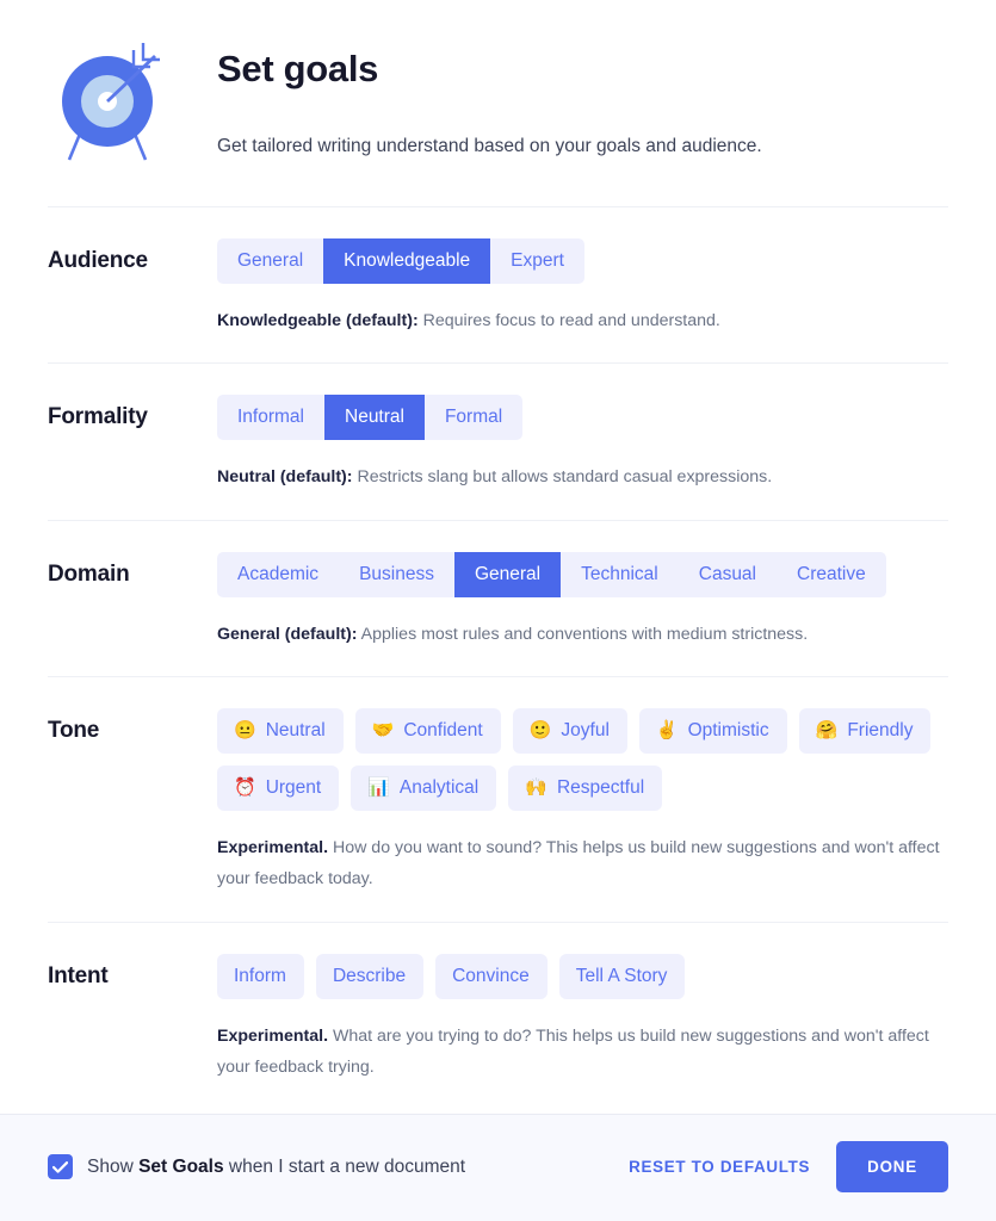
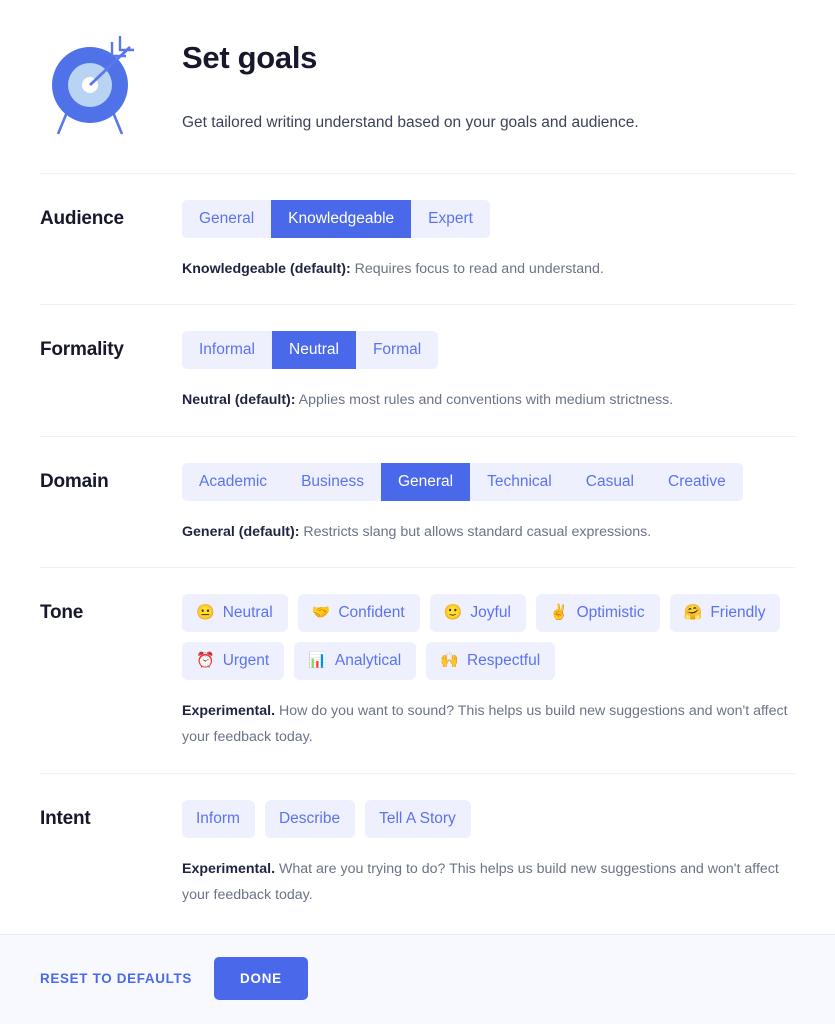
  Set goals
  Get tailored writing understand based on your goals and audience.
  Audience
  General
  Knowledgeable
  Expert
  Knowledgeable (default): Requires focus to read and understand.
  Formality
  Informal
  Neutral
  Formal
- Neutral (default): Restricts slang but allows standard casual expressions.
+ Neutral (default): Applies most rules and conventions with medium strictness.
  Domain
  Academic
  Business
  General
  Technical
  Casual
  Creative
- General (default): Applies most rules and conventions with medium strictness.
+ General (default): Restricts slang but allows standard casual expressions.
  Tone
  😐
  Neutral
  🤝
  Confident
  🙂
  Joyful
  ✌️
  Optimistic
  🤗
  Friendly
  ⏰
  Urgent
  📊
  Analytical
  🙌
  Respectful
  Experimental. How do you want to sound? This helps us build new suggestions and won't affect your feedback today.
  Intent
  Inform
  Describe
- Convince
  Tell A Story
- Experimental. What are you trying to do? This helps us build new suggestions and won't affect your feedback trying.
+ Experimental. What are you trying to do? This helps us build new suggestions and won't affect your feedback today.
- Show Set Goals when I start a new document
  RESET TO DEFAULTS
  DONE
